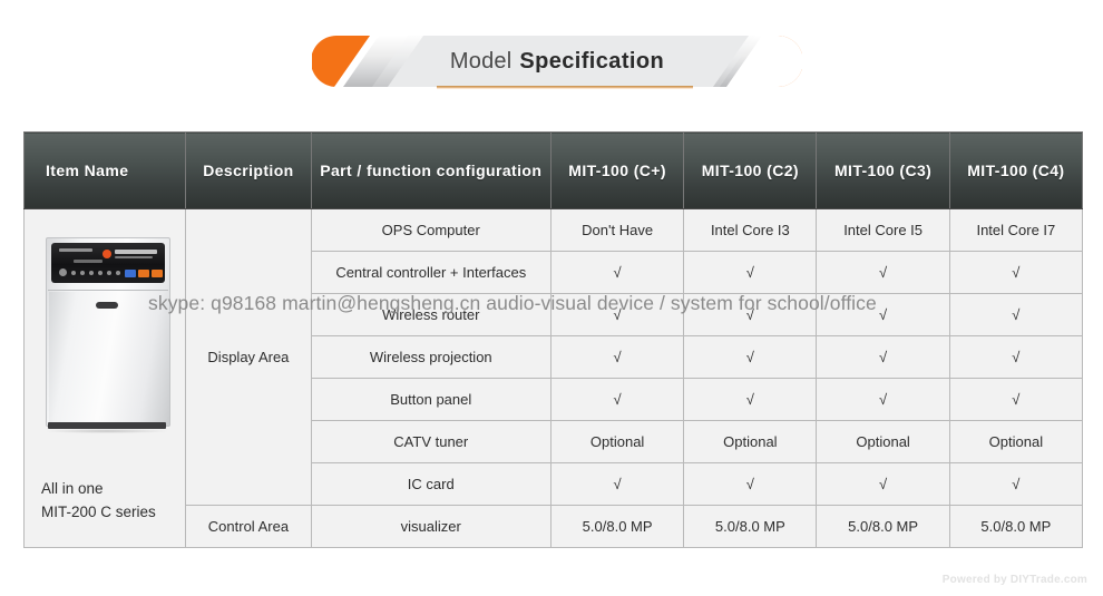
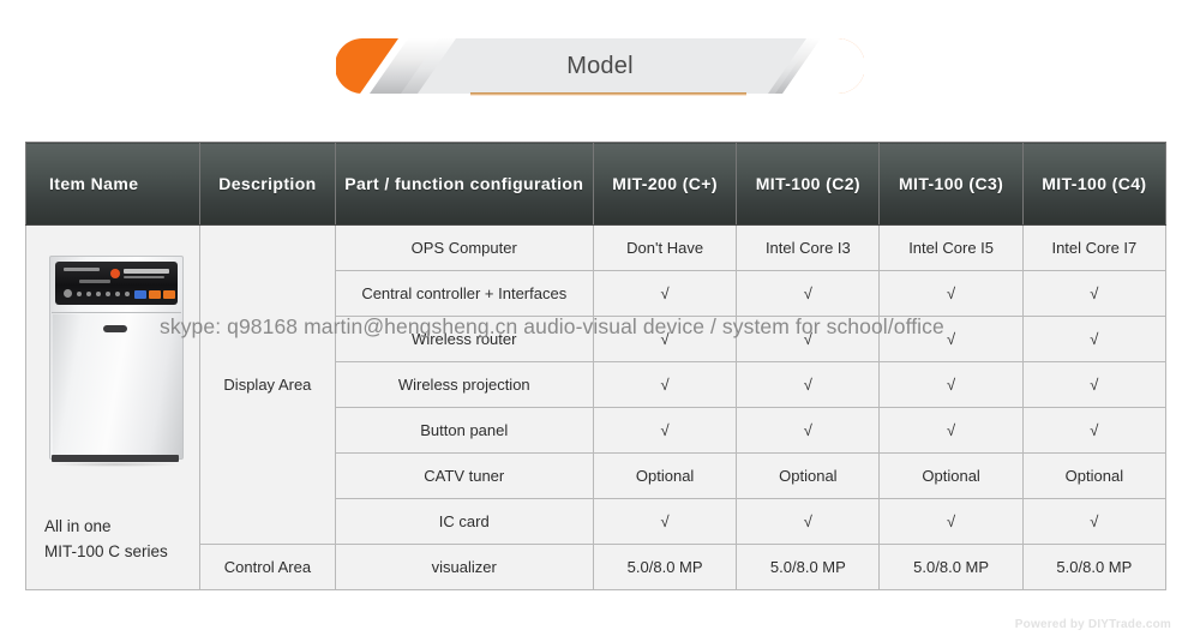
  Model
- Specification
- Item Name	Description	Part / function configuration	MIT-100 (C+)	MIT-100 (C2)	MIT-100 (C3)	MIT-100 (C4)
+ Item Name	Description	Part / function configuration	MIT-200 (C+)	MIT-100 (C2)	MIT-100 (C3)	MIT-100 (C4)
- All in one MIT-200 C series	Display Area	OPS Computer	Don't Have	Intel Core I3	Intel Core I5	Intel Core I7
+ All in one MIT-100 C series	Display Area	OPS Computer	Don't Have	Intel Core I3	Intel Core I5	Intel Core I7
  Central controller + Interfaces	√	√	√	√
  Wireless router	√	√	√	√
  Wireless projection	√	√	√	√
  Button panel	√	√	√	√
  CATV tuner	Optional	Optional	Optional	Optional
  IC card	√	√	√	√
  Control Area	visualizer	5.0/8.0 MP	5.0/8.0 MP	5.0/8.0 MP	5.0/8.0 MP
  skype: q98168 martin@hengsheng.cn audio-visual device / system for school/office
  Powered by DIYTrade.com
